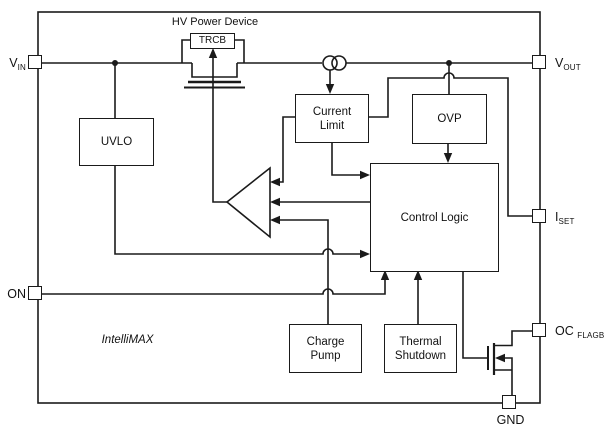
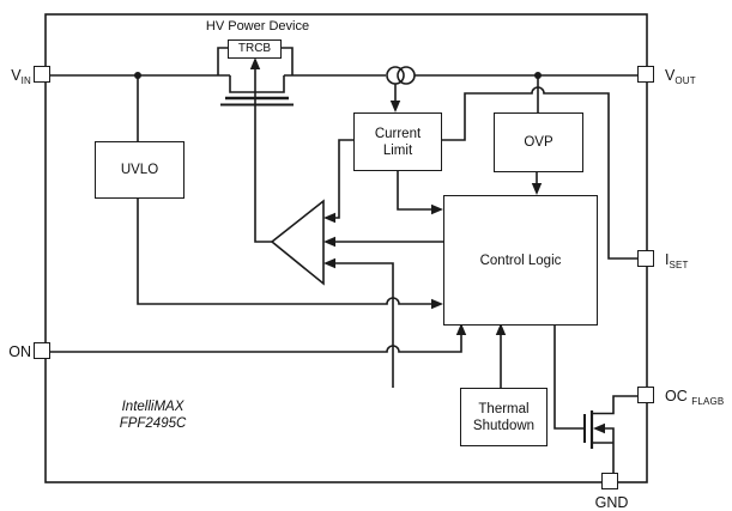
  HV Power Device
  IntelliMAX
+ FPF2495C
  TRCB
  UVLO
  Current
  Limit
  OVP
  Control Logic
- Charge
- Pump
  Thermal
  Shutdown
  VIN
  VOUT
  ON
  ISET
  OC FLAGB
  GND
